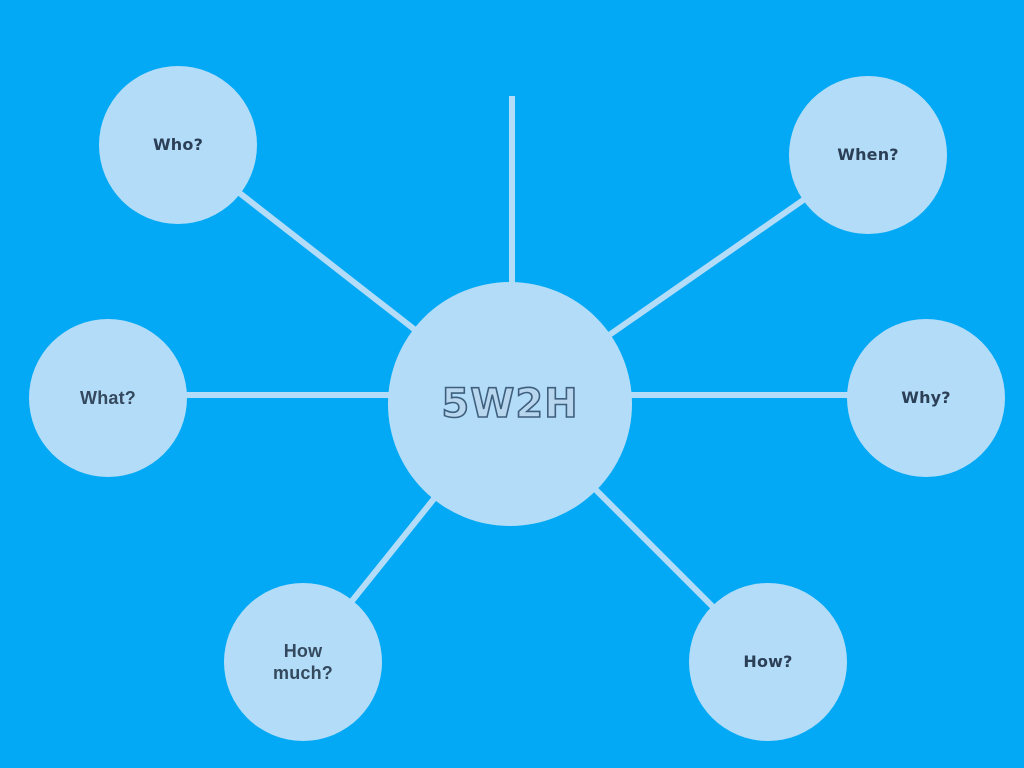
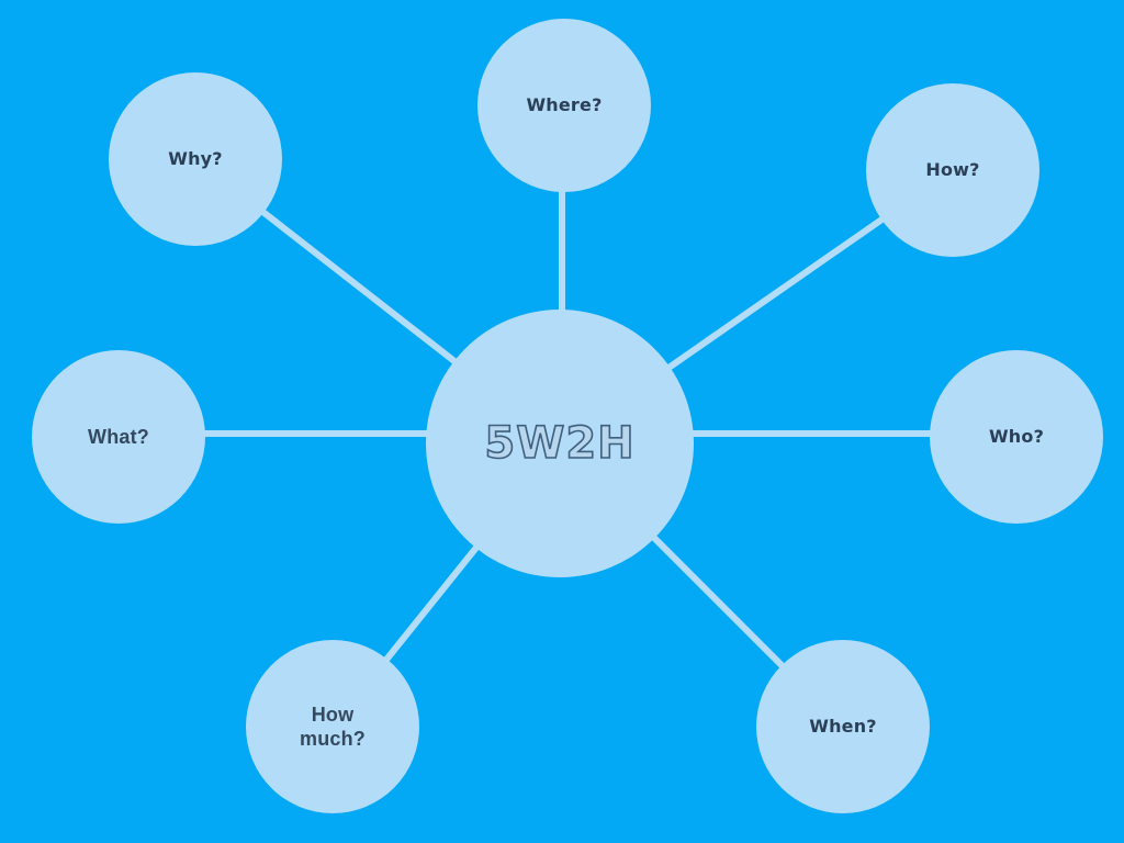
  5W2H
- Who?
+ Why?
+ Where?
- When?
+ How?
  What?
- Why?
+ Who?
  How
  much?
- How?
+ When?
